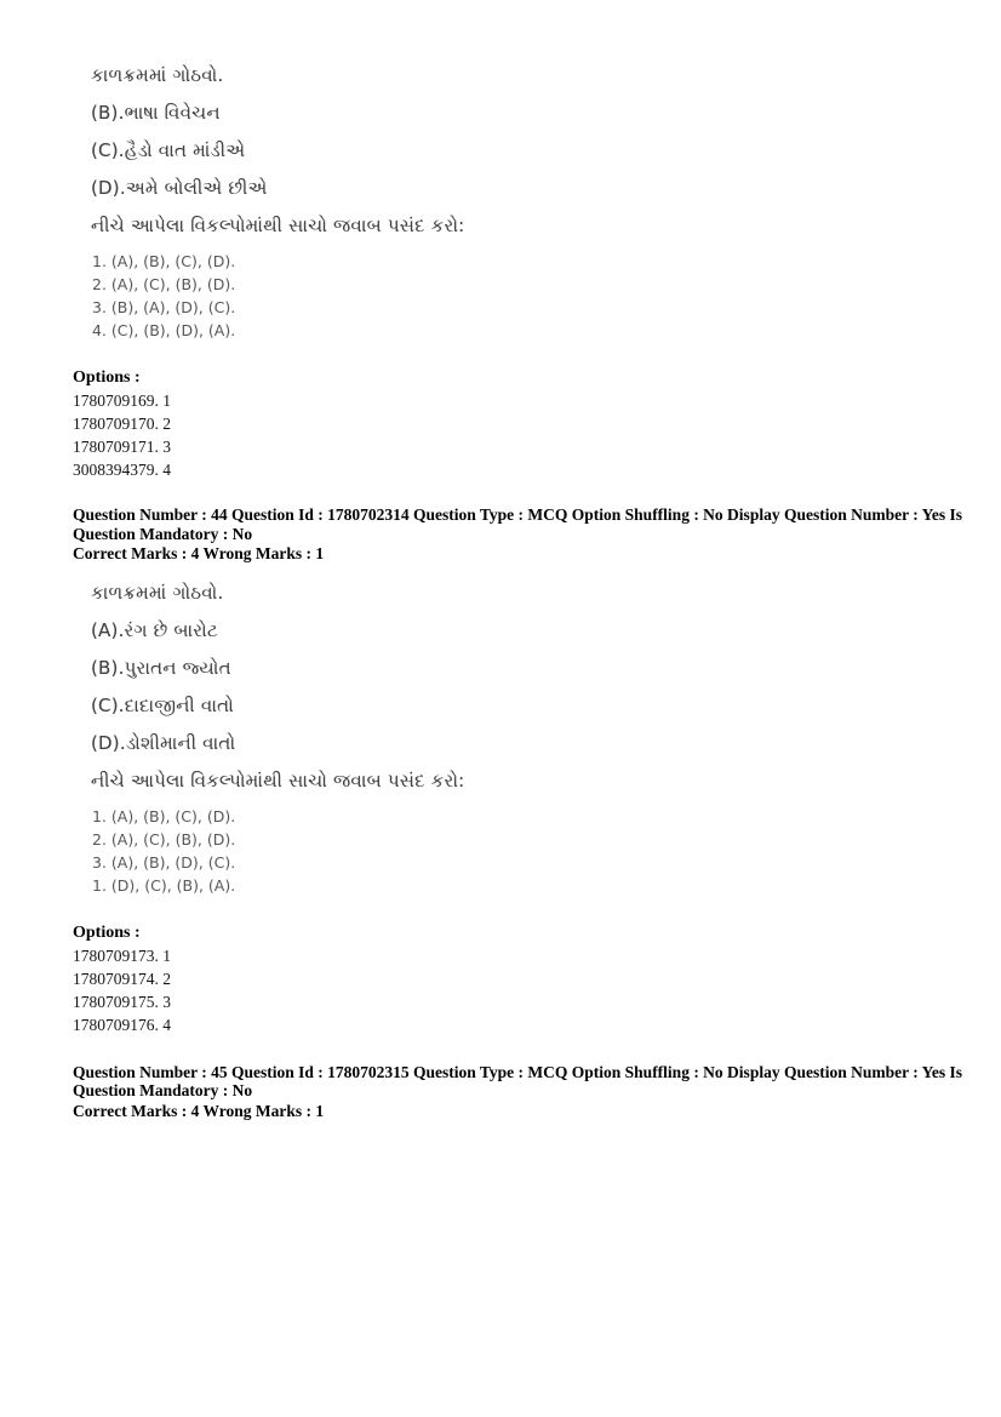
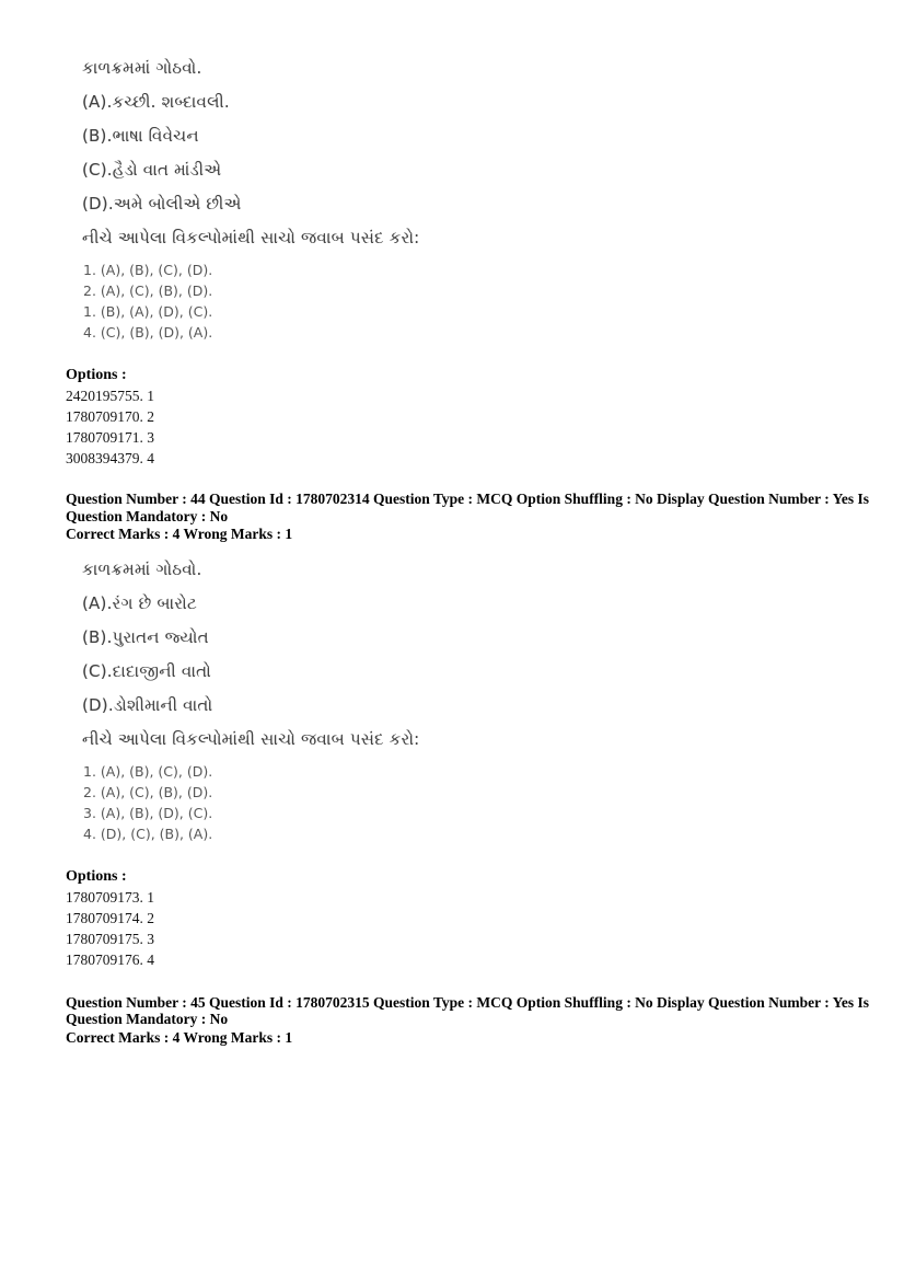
  કાળક્રમમાં ગોઠવો.
+ (A).કચ્છી. શબ્દાવલી.
  (B).ભાષા વિવેચન
  (C).હૈડો વાત માંડીએ
  (D).અમે બોલીએ છીએ
  નીચે આપેલા વિકલ્પોમાંથી સાચો જવાબ પસંદ કરો:
  1. (A), (B), (C), (D).
  2. (A), (C), (B), (D).
- 3. (B), (A), (D), (C).
+ 1. (B), (A), (D), (C).
  4. (C), (B), (D), (A).
  Options :
- 1780709169. 1
+ 2420195755. 1
  1780709170. 2
  1780709171. 3
  3008394379. 4
  Question Number : 44 Question Id : 1780702314 Question Type : MCQ Option Shuffling : No Display Question Number : Yes Is
  Question Mandatory : No
  Correct Marks : 4 Wrong Marks : 1
  કાળક્રમમાં ગોઠવો.
  (A).રંગ છે બારોટ
  (B).પુરાતન જ્યોત
  (C).દાદાજીની વાતો
  (D).ડોશીમાની વાતો
  નીચે આપેલા વિકલ્પોમાંથી સાચો જવાબ પસંદ કરો:
  1. (A), (B), (C), (D).
  2. (A), (C), (B), (D).
  3. (A), (B), (D), (C).
- 1. (D), (C), (B), (A).
+ 4. (D), (C), (B), (A).
  Options :
  1780709173. 1
  1780709174. 2
  1780709175. 3
  1780709176. 4
  Question Number : 45 Question Id : 1780702315 Question Type : MCQ Option Shuffling : No Display Question Number : Yes Is
  Question Mandatory : No
  Correct Marks : 4 Wrong Marks : 1
